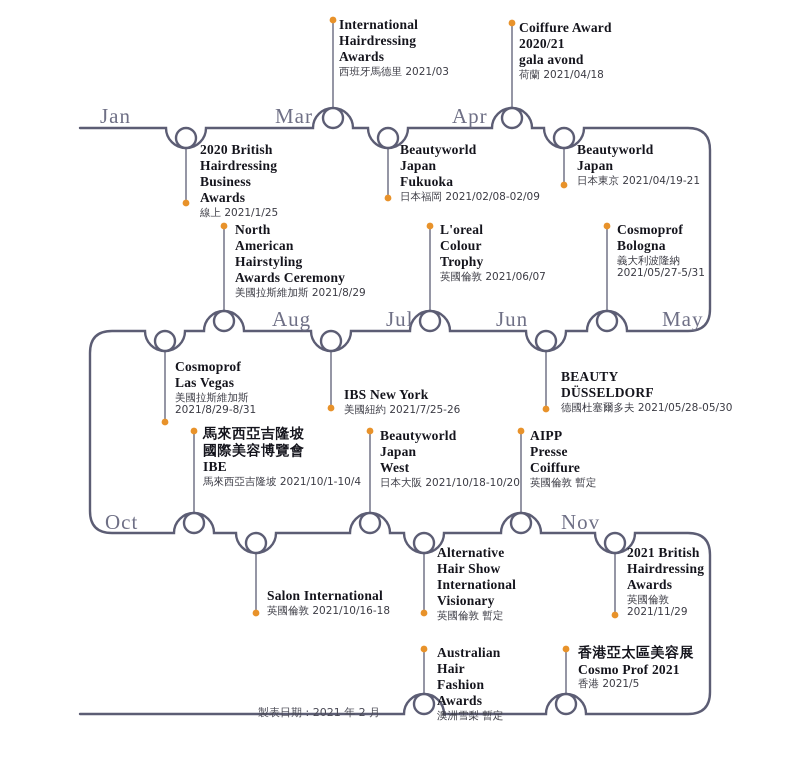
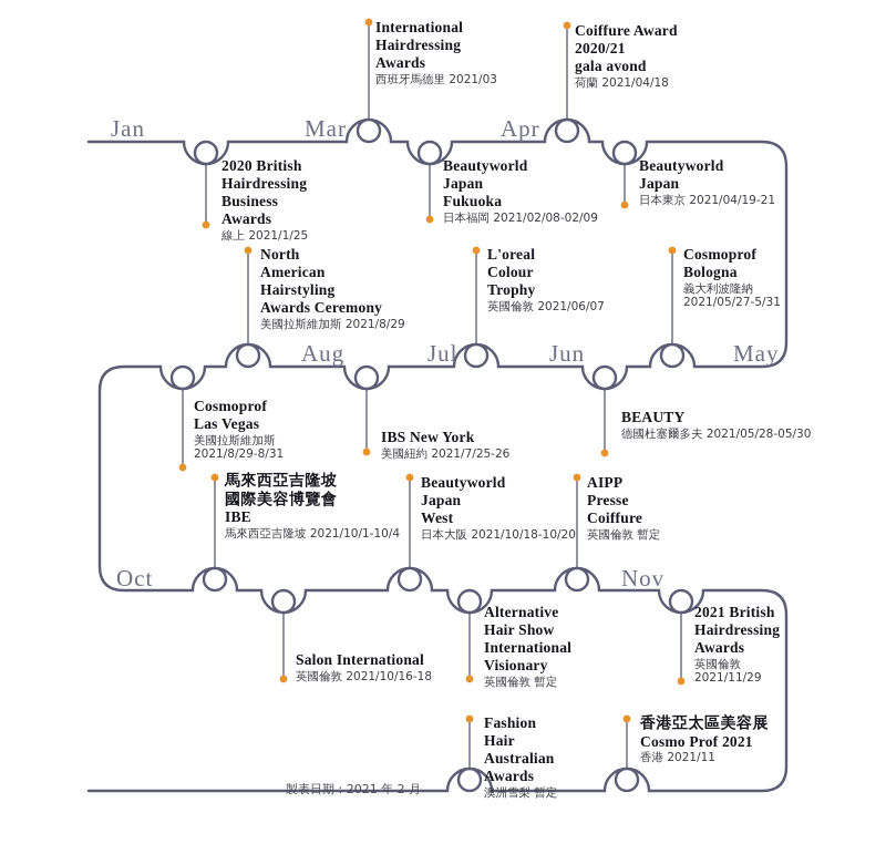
  Jan
  Mar
  Apr
  May
  Jun
  Jul
  Aug
  Oct
  Nov
  International
  Hairdressing
  Awards
  西班牙馬德里 2021/03
  Coiffure Award
  2020/21
  gala avond
  荷蘭 2021/04/18
  2020 British
  Hairdressing
  Business
  Awards
  線上 2021/1/25
  Beautyworld
  Japan
  Fukuoka
  日本福岡 2021/02/08-02/09
  Beautyworld
  Japan
  日本東京 2021/04/19-21
  North
  American
  Hairstyling
  Awards Ceremony
  美國拉斯維加斯 2021/8/29
  L'oreal
  Colour
  Trophy
  英國倫敦 2021/06/07
  Cosmoprof
  Bologna
  義大利波隆納
  2021/05/27-5/31
  Cosmoprof
  Las Vegas
  美國拉斯維加斯
  2021/8/29-8/31
  IBS New York
  美國紐約 2021/7/25-26
  BEAUTY
- DÜSSELDORF
  德國杜塞爾多夫 2021/05/28-05/30
  馬來西亞吉隆坡
  國際美容博覽會
  IBE
  馬來西亞吉隆坡 2021/10/1-10/4
  Beautyworld
  Japan
  West
  日本大阪 2021/10/18-10/20
  AIPP
  Presse
  Coiffure
  英國倫敦 暫定
  Salon International
  英國倫敦 2021/10/16-18
  Alternative
  Hair Show
  International
  Visionary
  英國倫敦 暫定
  2021 British
  Hairdressing
  Awards
  英國倫敦
  2021/11/29
- Australian
+ Fashion
  Hair
- Fashion
+ Australian
  Awards
  澳洲雪梨 暫定
  香港亞太區美容展
  Cosmo Prof 2021
- 香港 2021/5
+ 香港 2021/11
  製表日期 : 2021 年 2 月
